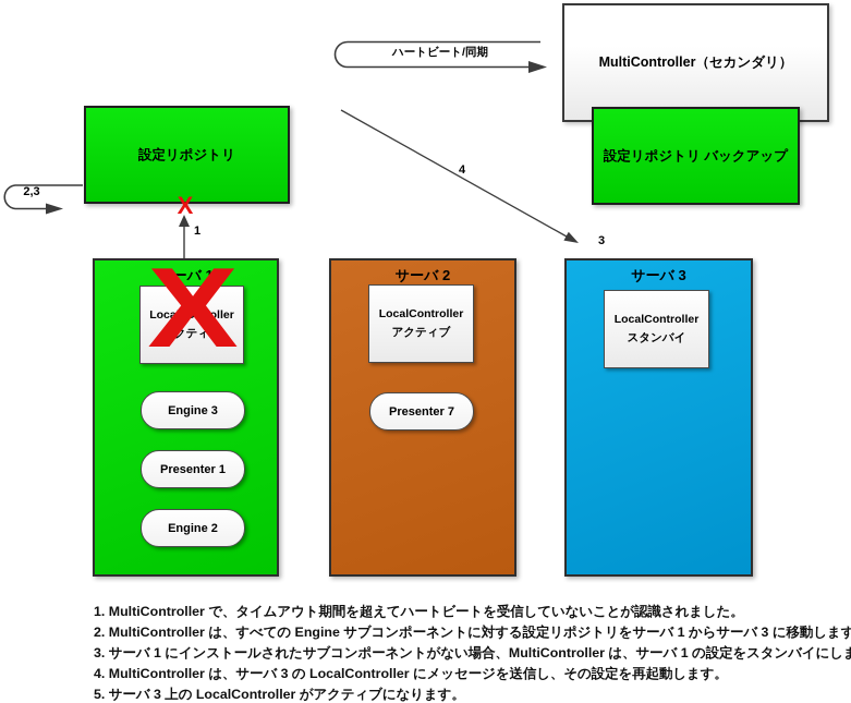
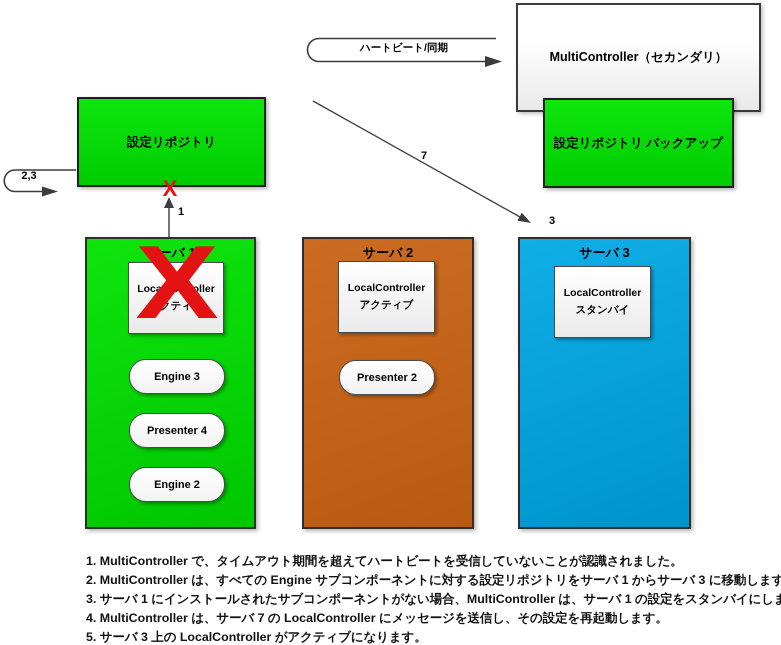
  MultiController（セカンダリ）
  設定リポジトリ
  設定リポジトリ バックアップ
  ハートビート/同期
  2,3
  1
- 4
+ 7
  3
  X
  サーバ 1
  LocalController
  アクティブ
  Engine 3
- Presenter 1
+ Presenter 4
  Engine 2
  X
  サーバ 2
  LocalController
  アクティブ
- Presenter 7
+ Presenter 2
  サーバ 3
  LocalController
  スタンバイ
  1. MultiController で、タイムアウト期間を超えてハートビートを受信していないことが認識されました。
  2. MultiController は、すべての Engine サブコンポーネントに対する設定リポジトリをサーバ 1 からサーバ 3 に移動します
  3. サーバ 1 にインストールされたサブコンポーネントがない場合、MultiController は、サーバ 1 の設定をスタンバイにしま
- 4. MultiController は、サーバ 3 の LocalController にメッセージを送信し、その設定を再起動します。
+ 4. MultiController は、サーバ 7 の LocalController にメッセージを送信し、その設定を再起動します。
  5. サーバ 3 上の LocalController がアクティブになります。
